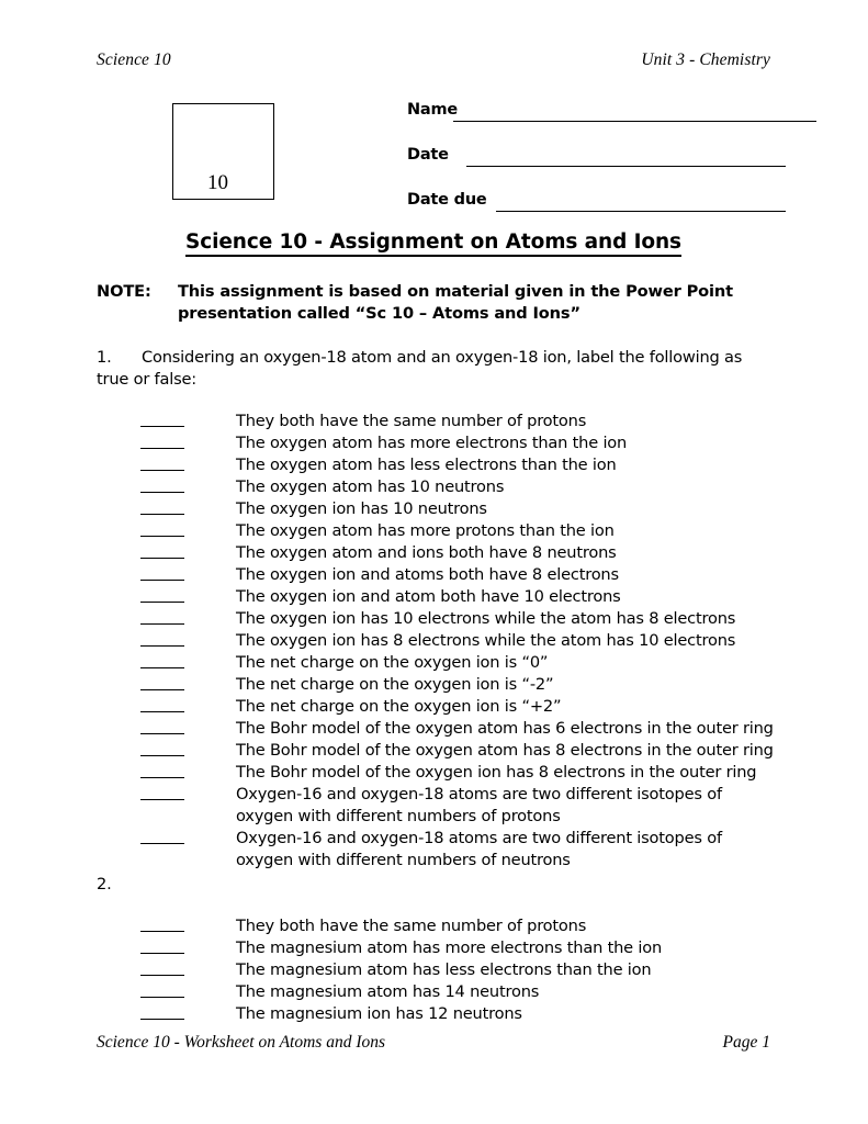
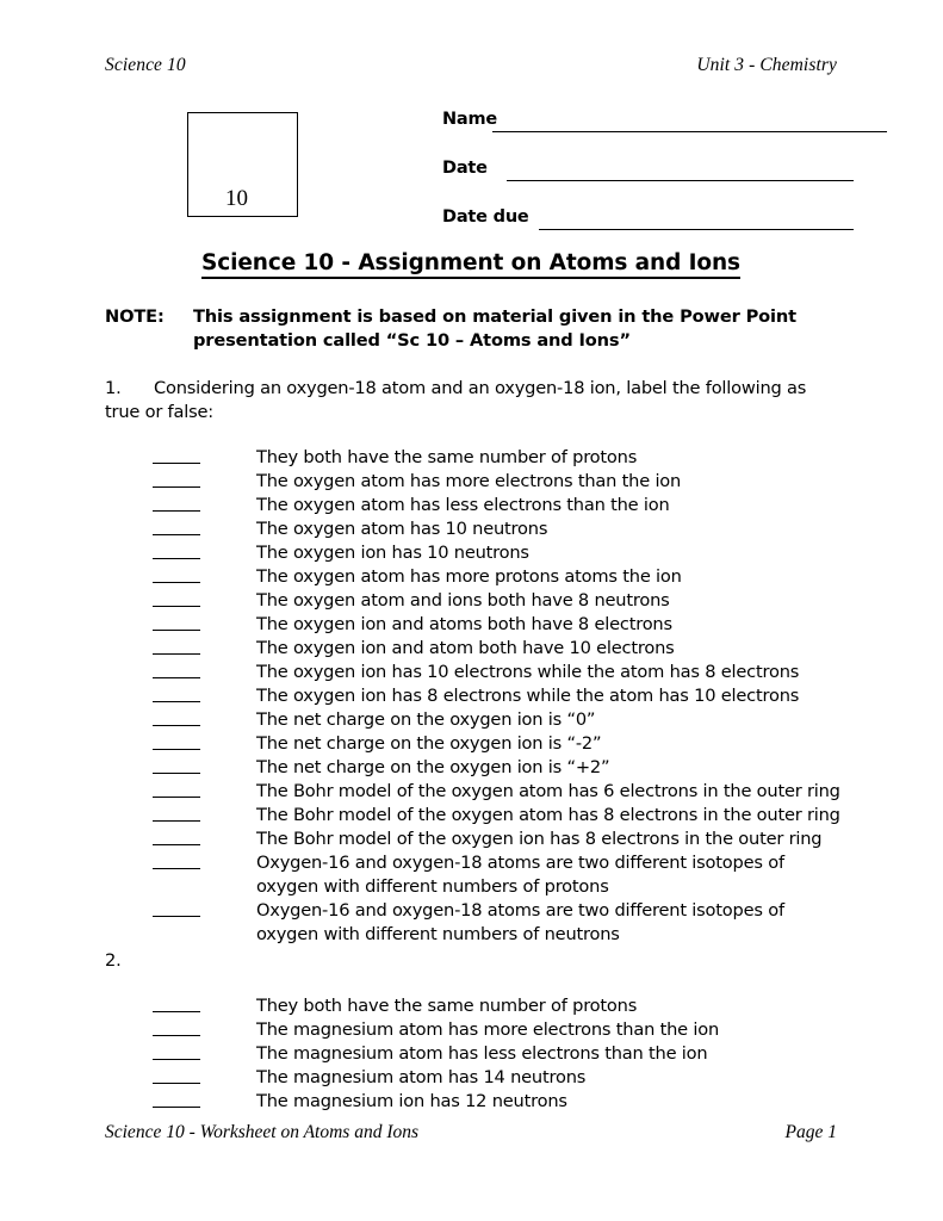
  Science 10
  Unit 3 - Chemistry
  10
  Name
  Date
  Date due
  Science 10 - Assignment on Atoms and Ions
  NOTE:
  This assignment is based on material given in the Power Point presentation called “Sc 10 – Atoms and Ions”
  1.
  Considering an oxygen-18 atom and an oxygen-18 ion, label the following as true or false:
  They both have the same number of protons
  The oxygen atom has more electrons than the ion
  The oxygen atom has less electrons than the ion
  The oxygen atom has 10 neutrons
  The oxygen ion has 10 neutrons
- The oxygen atom has more protons than the ion
+ The oxygen atom has more protons atoms the ion
  The oxygen atom and ions both have 8 neutrons
  The oxygen ion and atoms both have 8 electrons
  The oxygen ion and atom both have 10 electrons
  The oxygen ion has 10 electrons while the atom has 8 electrons
  The oxygen ion has 8 electrons while the atom has 10 electrons
  The net charge on the oxygen ion is “0”
  The net charge on the oxygen ion is “-2”
  The net charge on the oxygen ion is “+2”
  The Bohr model of the oxygen atom has 6 electrons in the outer ring
  The Bohr model of the oxygen atom has 8 electrons in the outer ring
  The Bohr model of the oxygen ion has 8 electrons in the outer ring
  Oxygen-16 and oxygen-18 atoms are two different isotopes of oxygen with different numbers of protons
  Oxygen-16 and oxygen-18 atoms are two different isotopes of oxygen with different numbers of neutrons
  2.
  They both have the same number of protons
  The magnesium atom has more electrons than the ion
  The magnesium atom has less electrons than the ion
  The magnesium atom has 14 neutrons
  The magnesium ion has 12 neutrons
  Science 10 - Worksheet on Atoms and Ions
  Page 1
